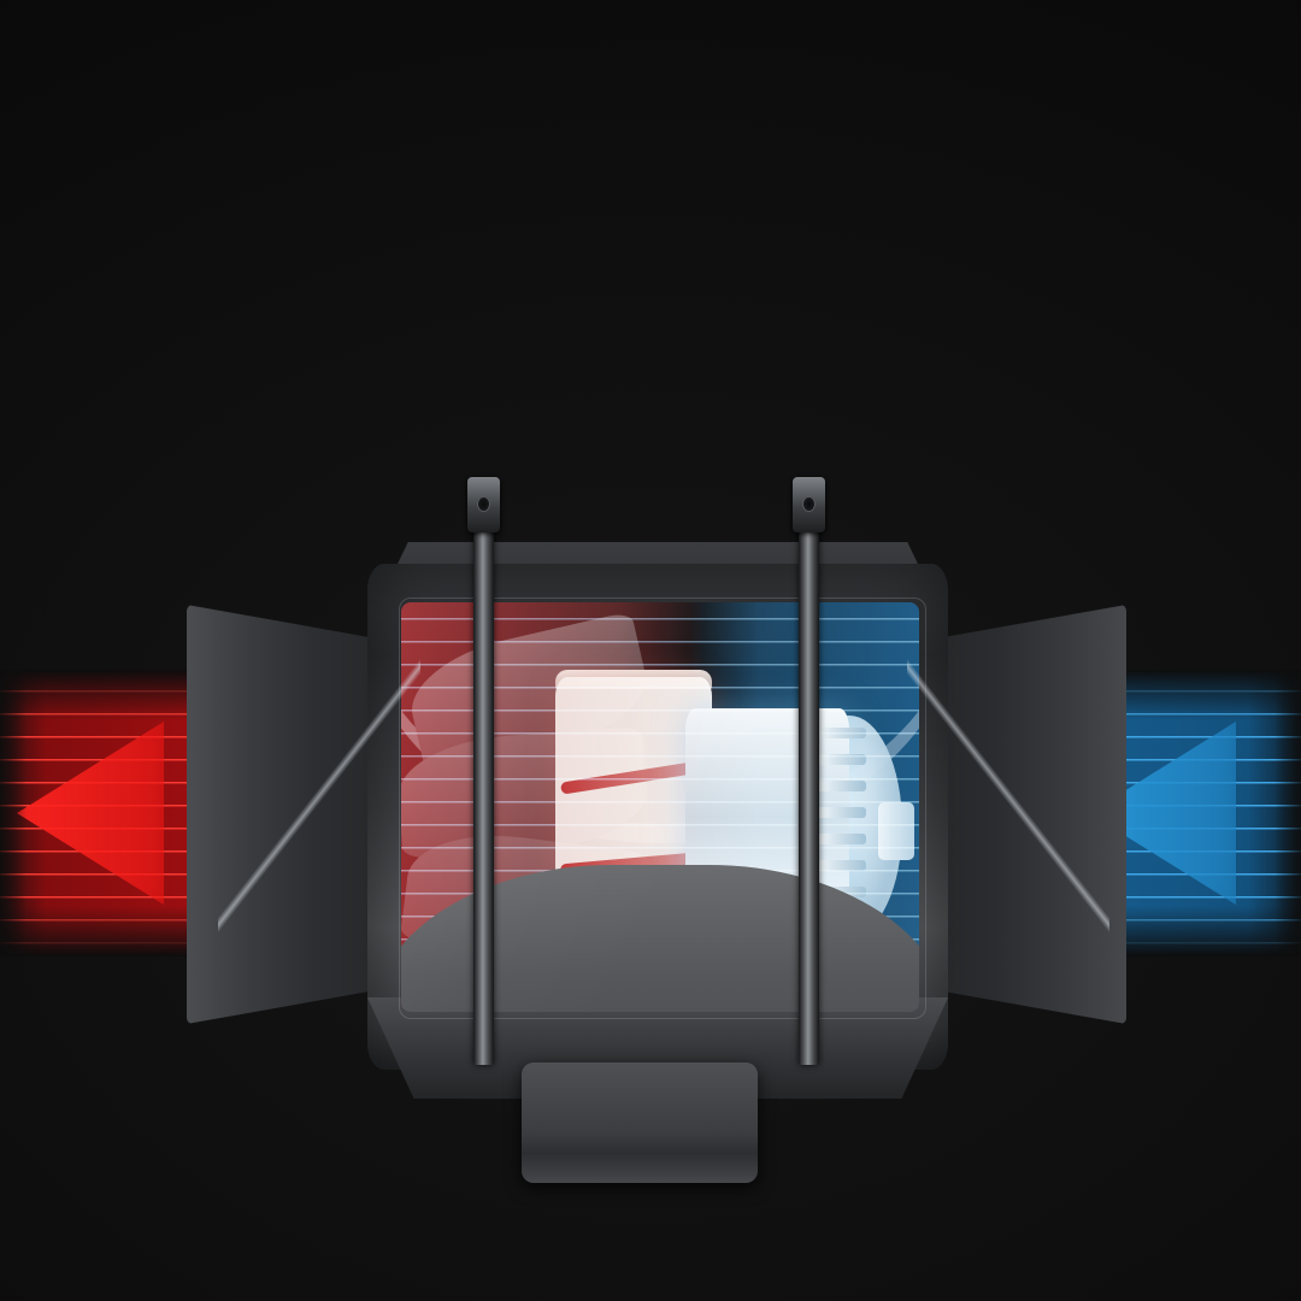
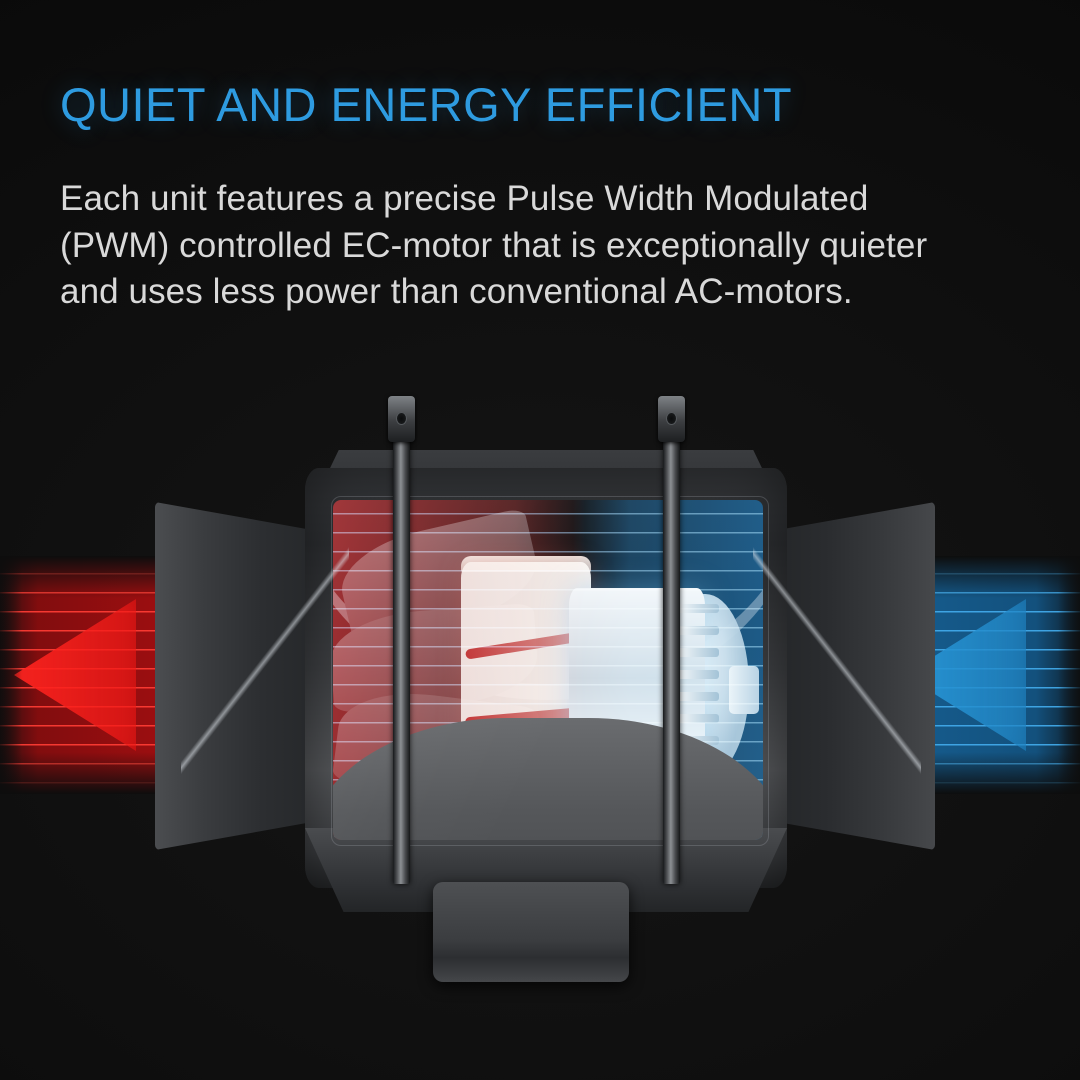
+ QUIET AND ENERGY EFFICIENT
+ Each unit features a precise Pulse Width Modulated
+ (PWM) controlled EC-motor that is exceptionally quieter
+ and uses less power than conventional AC-motors.
